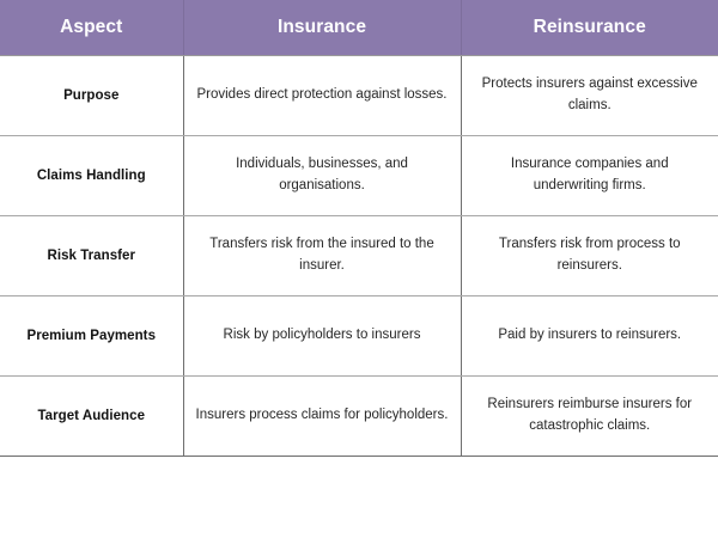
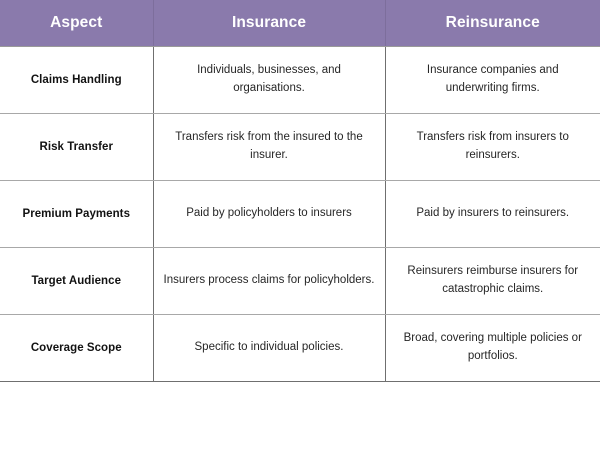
  Aspect	Insurance	Reinsurance
- Purpose	Provides direct protection against losses.	Protects insurers against excessive claims.
  Claims Handling	Individuals, businesses, and organisations.	Insurance companies and underwriting firms.
- Risk Transfer	Transfers risk from the insured to the insurer.	Transfers risk from process to reinsurers.
+ Risk Transfer	Transfers risk from the insured to the insurer.	Transfers risk from insurers to reinsurers.
- Premium Payments	Risk by policyholders to insurers	Paid by insurers to reinsurers.
+ Premium Payments	Paid by policyholders to insurers	Paid by insurers to reinsurers.
  Target Audience	Insurers process claims for policyholders.	Reinsurers reimburse insurers for catastrophic claims.
+ Coverage Scope	Specific to individual policies.	Broad, covering multiple policies or portfolios.
